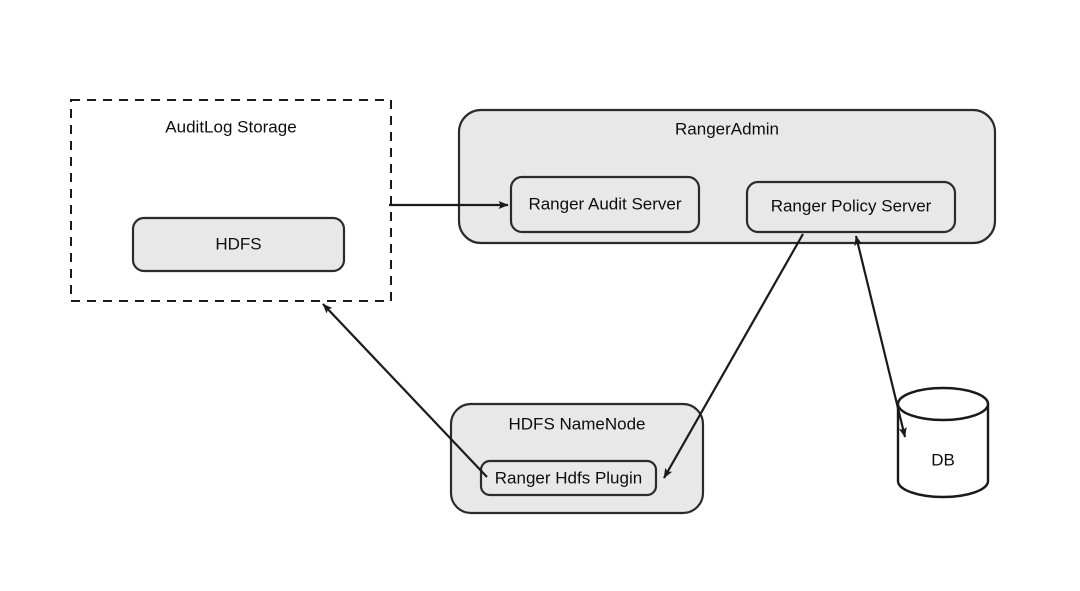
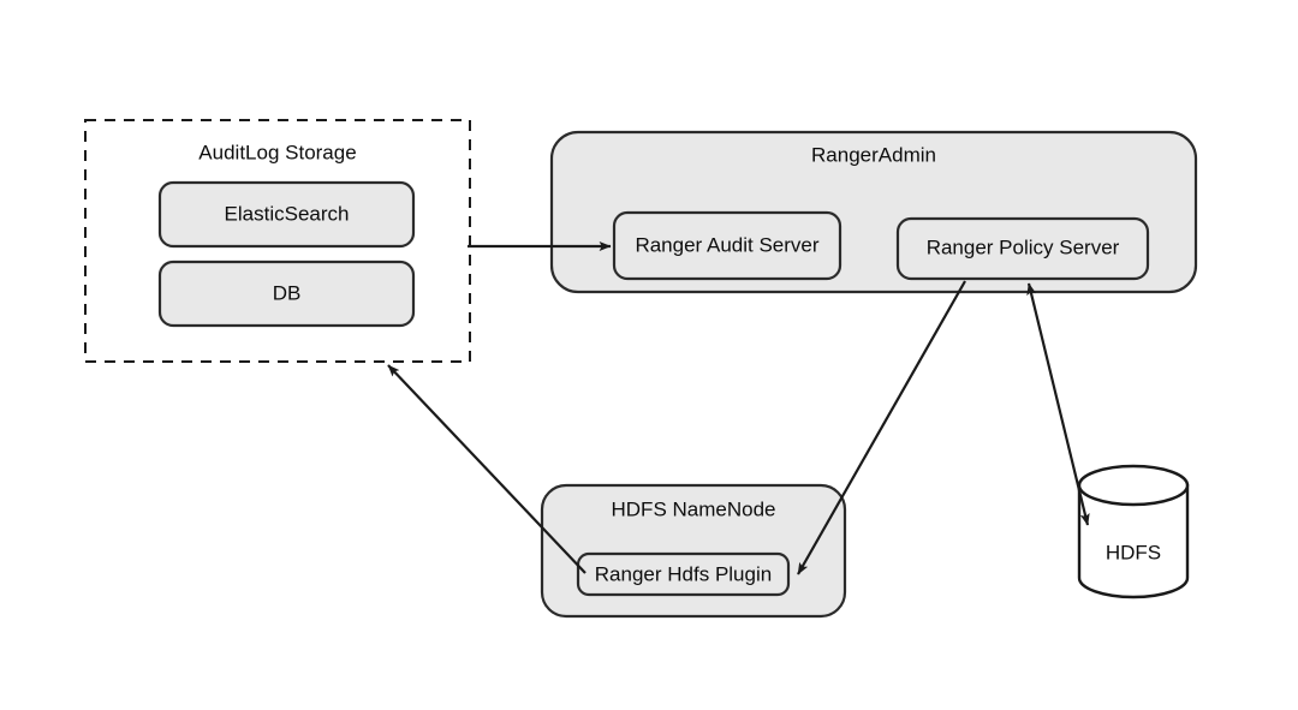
  AuditLog Storage
+ ElasticSearch
- HDFS
+ DB
  RangerAdmin
  Ranger Audit Server
  Ranger Policy Server
  HDFS NameNode
  Ranger Hdfs Plugin
- DB
+ HDFS
